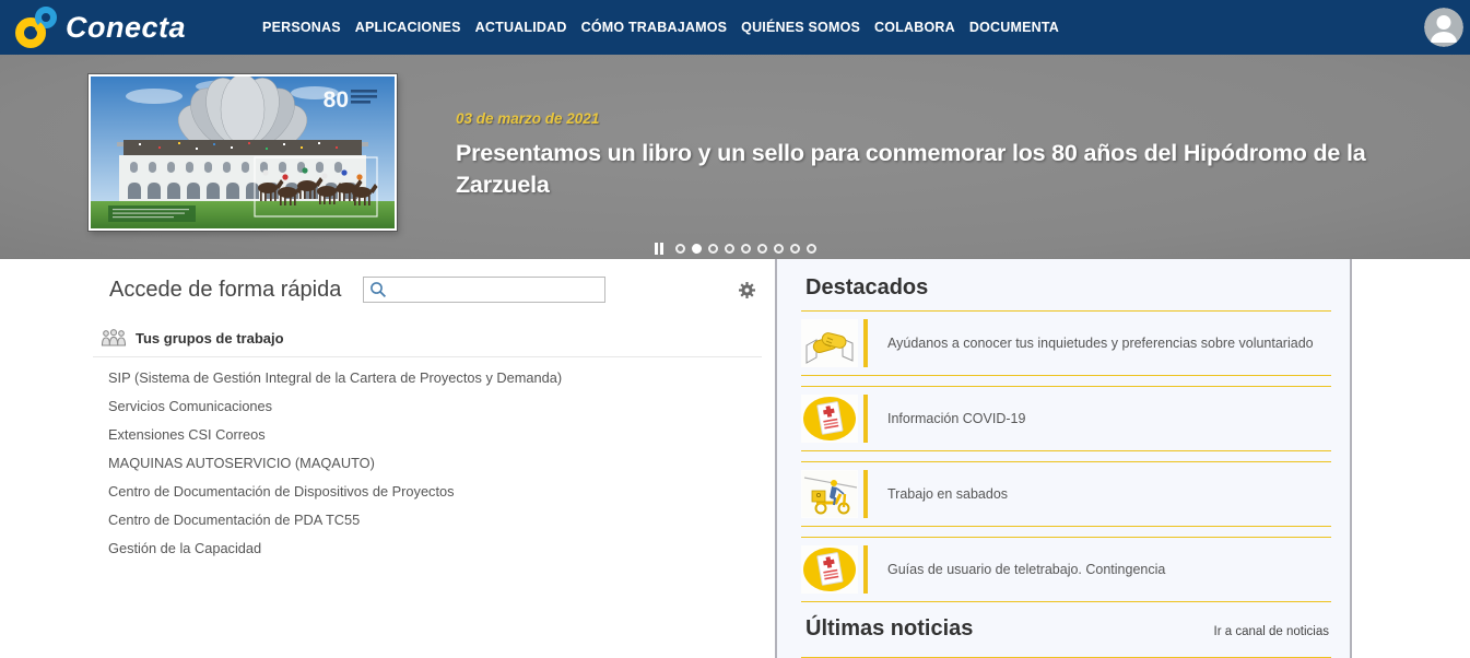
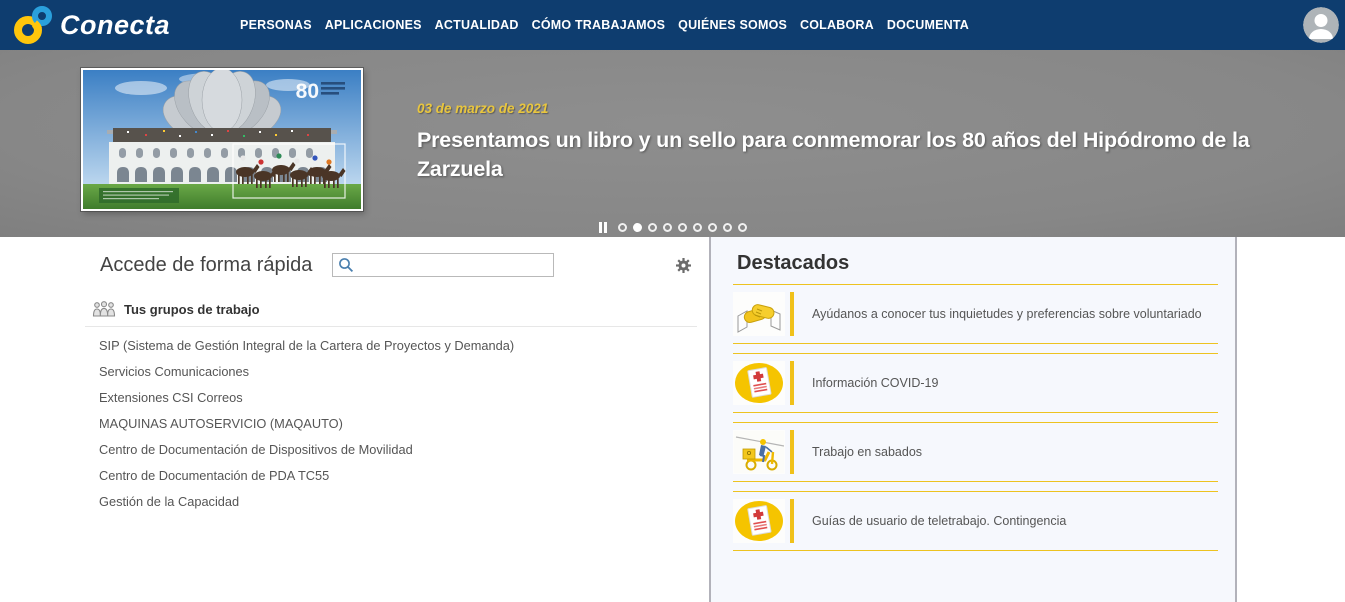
  Conecta
  PERSONAS
  APLICACIONES
  ACTUALIDAD
  CÓMO TRABAJAMOS
  QUIÉNES SOMOS
  COLABORA
  DOCUMENTA
  80
  03 de marzo de 2021
  Presentamos un libro y un sello para conmemorar los 80 años del Hipódromo de la Zarzuela
  Accede de forma rápida
  Tus grupos de trabajo
  SIP (Sistema de Gestión Integral de la Cartera de Proyectos y Demanda)
  Servicios Comunicaciones
  Extensiones CSI Correos
  MAQUINAS AUTOSERVICIO (MAQAUTO)
- Centro de Documentación de Dispositivos de Proyectos
+ Centro de Documentación de Dispositivos de Movilidad
  Centro de Documentación de PDA TC55
  Gestión de la Capacidad
  Destacados
  Ayúdanos a conocer tus inquietudes y preferencias sobre voluntariado
  Información COVID-19
  Trabajo en sabados
  Guías de usuario de teletrabajo. Contingencia
- Últimas noticias
- Ir a canal de noticias
